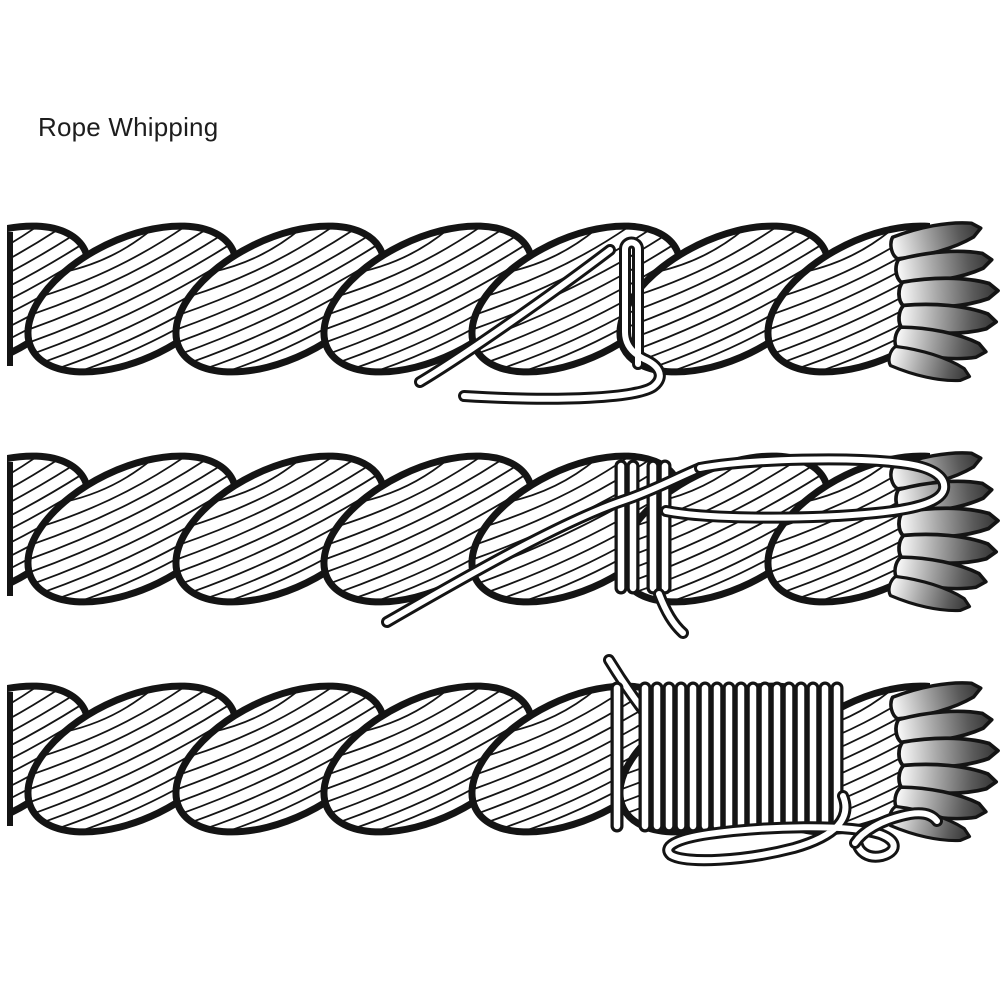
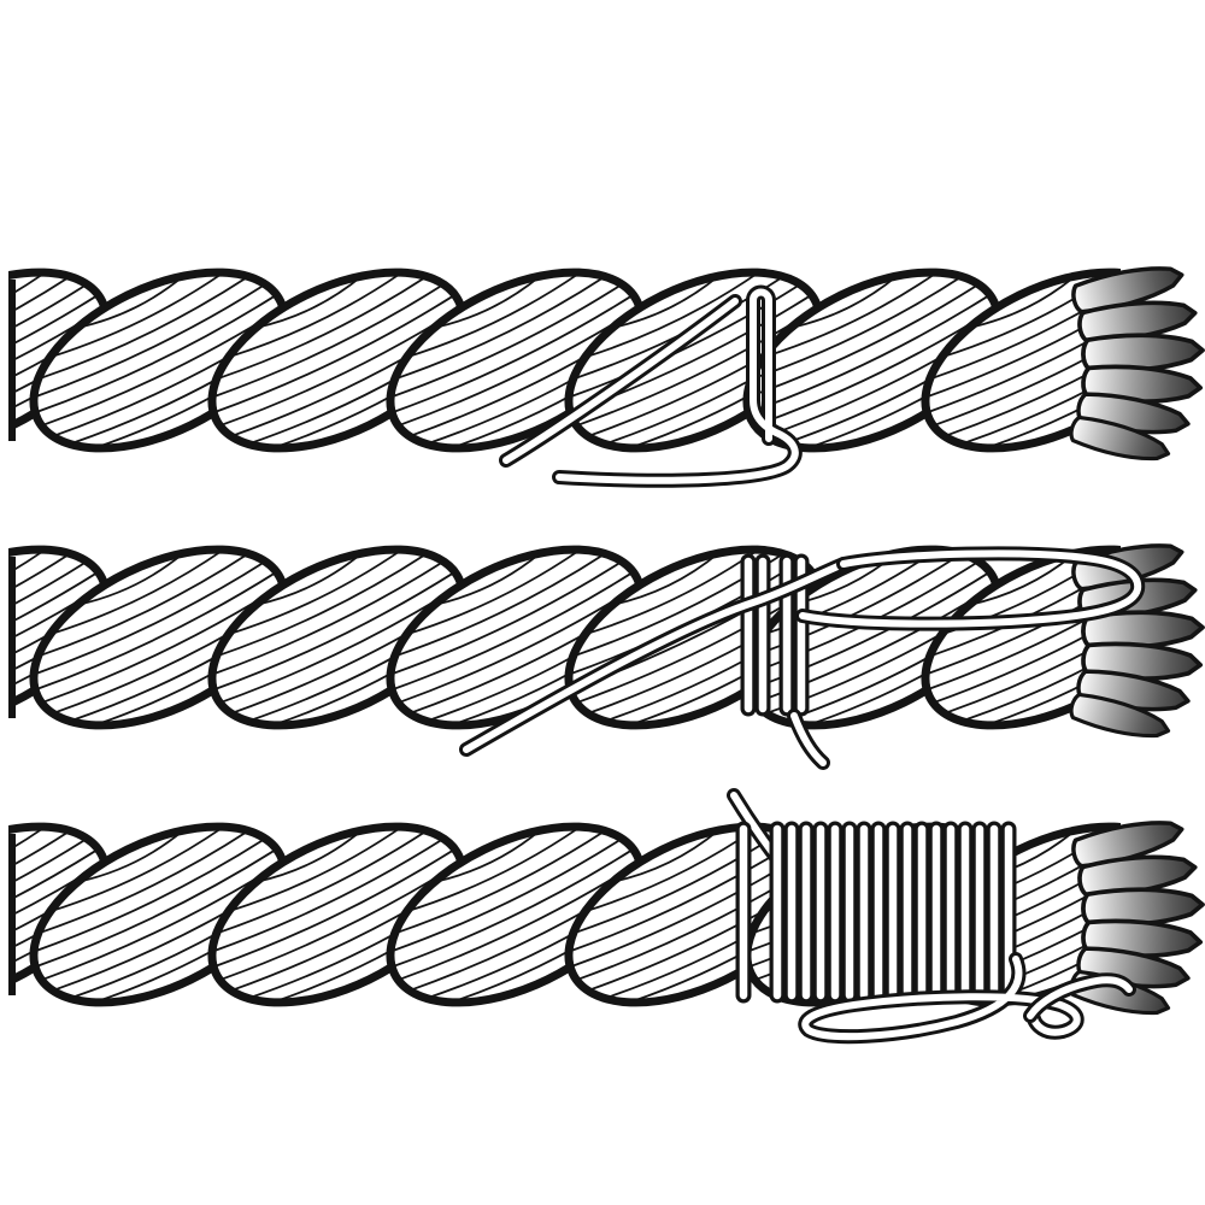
- Rope Whipping
